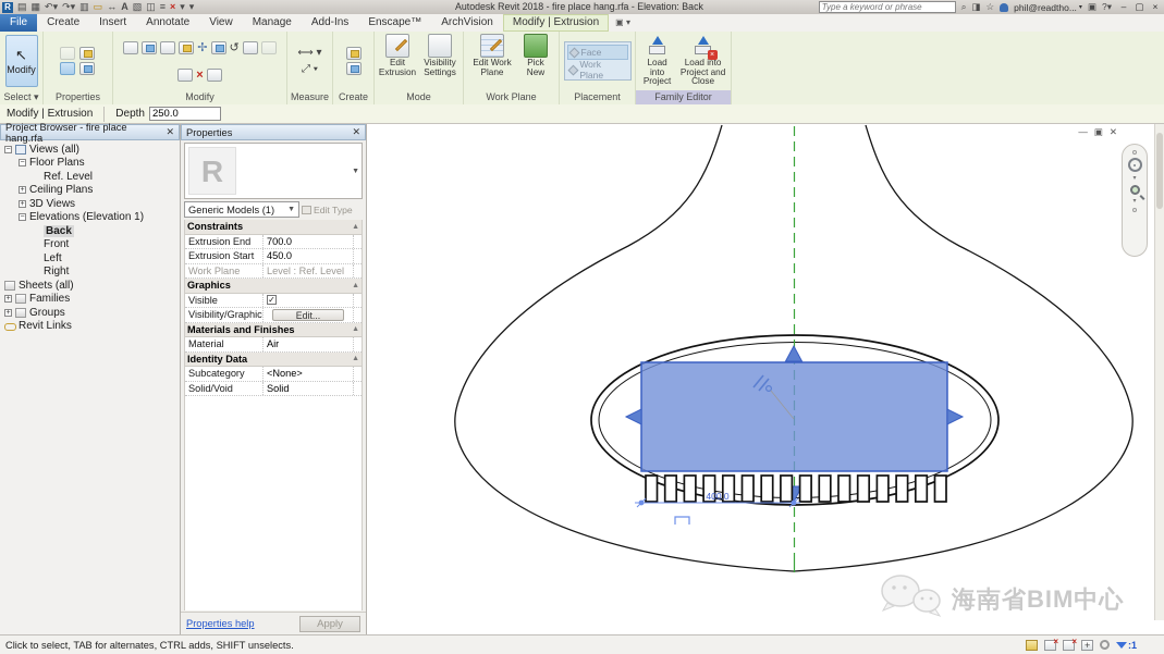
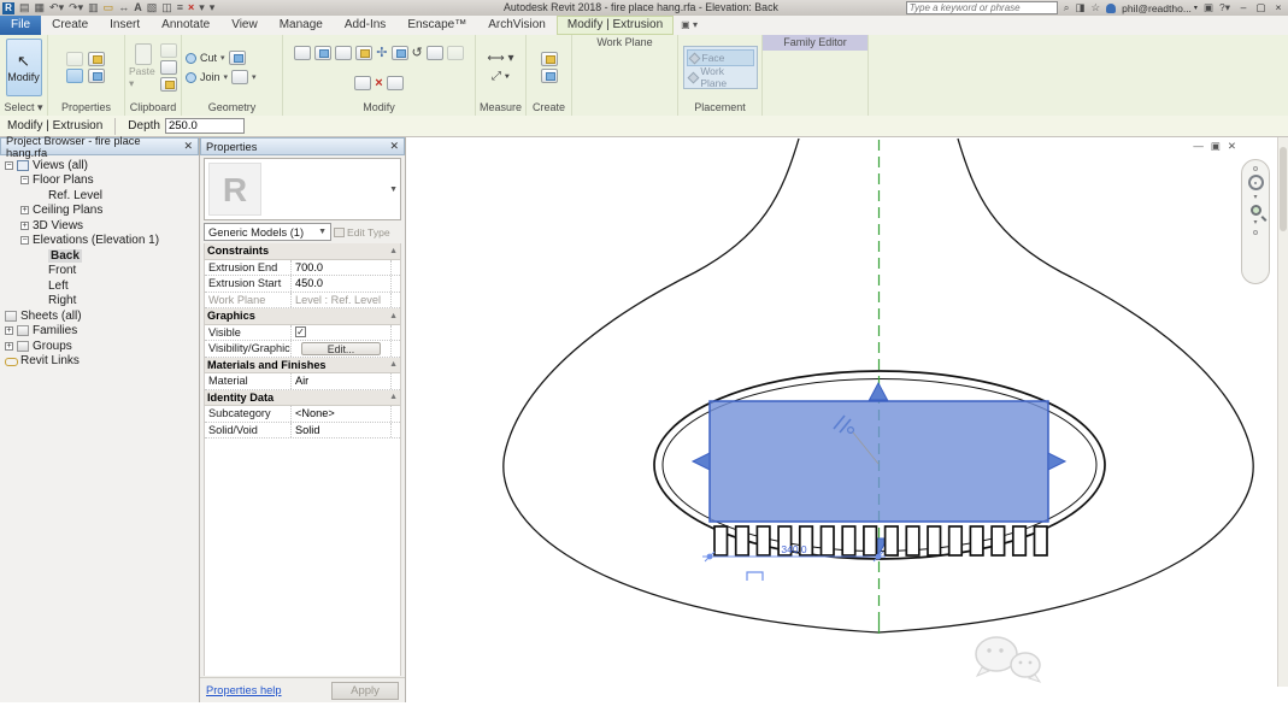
  R
  ▤
  ▦
  ↶▾
  ↷▾
  ▥
  ▭
  ↔
  A
  ▧
  ◫
  ≡
  ×
  ▾
  ▾
  Autodesk Revit 2018 - fire place hang.rfa - Elevation: Back
  Type a keyword or phrase
  ⌕
  ◨
  ☆
  phil@readtho...
  ▣
  ?▾
  – ▢ ×
  File
  Create
  Insert
  Annotate
  View
  Manage
  Add-Ins
  Enscape™
  ArchVision
  Modify | Extrusion
  ▣ ▾
  ↖
  Modify
  Select ▾
  Properties
+ Paste ▾
+ Clipboard
+ Cut
+ Join
+ Geometry
  ✢
  ↺
  ×
  Modify
  ⟷ ▾
  ⤢ ▾
  Measure
  Create
- Edit Extrusion
- Visibility Settings
- Mode
- Edit Work Plane
- Pick New
  Work Plane
  Face
  Work Plane
  Placement
- Load into Project
- Load into Project and Close
  Family Editor
  Modify | Extrusion
  Depth
  250.0
  Project Browser - fire place hang.rfa
  ✕
  Views (all)
  Floor Plans
  Ref. Level
  Ceiling Plans
  3D Views
  Elevations (Elevation 1)
  Back
  Front
  Left
  Right
  Sheets (all)
  Families
  Groups
  Revit Links
  Properties
  ✕
  R
  Generic Models (1)
  Edit Type
  Constraints
  Extrusion End
  700.0
  Extrusion Start
  450.0
  Work Plane
  Level : Ref. Level
  Graphics
  Visible
  ✓
  Visibility/Graphic
  Edit...
  Materials and Finishes
  Material
  Air
  Identity Data
  Subcategory
  <None>
  Solid/Void
  Solid
  Properties help
  Apply
- 400.0
+ 340.0
- 海南省BIM中心
  —
  ▣
  ✕
- Click to select, TAB for alternates, CTRL adds, SHIFT unselects.
- :1
